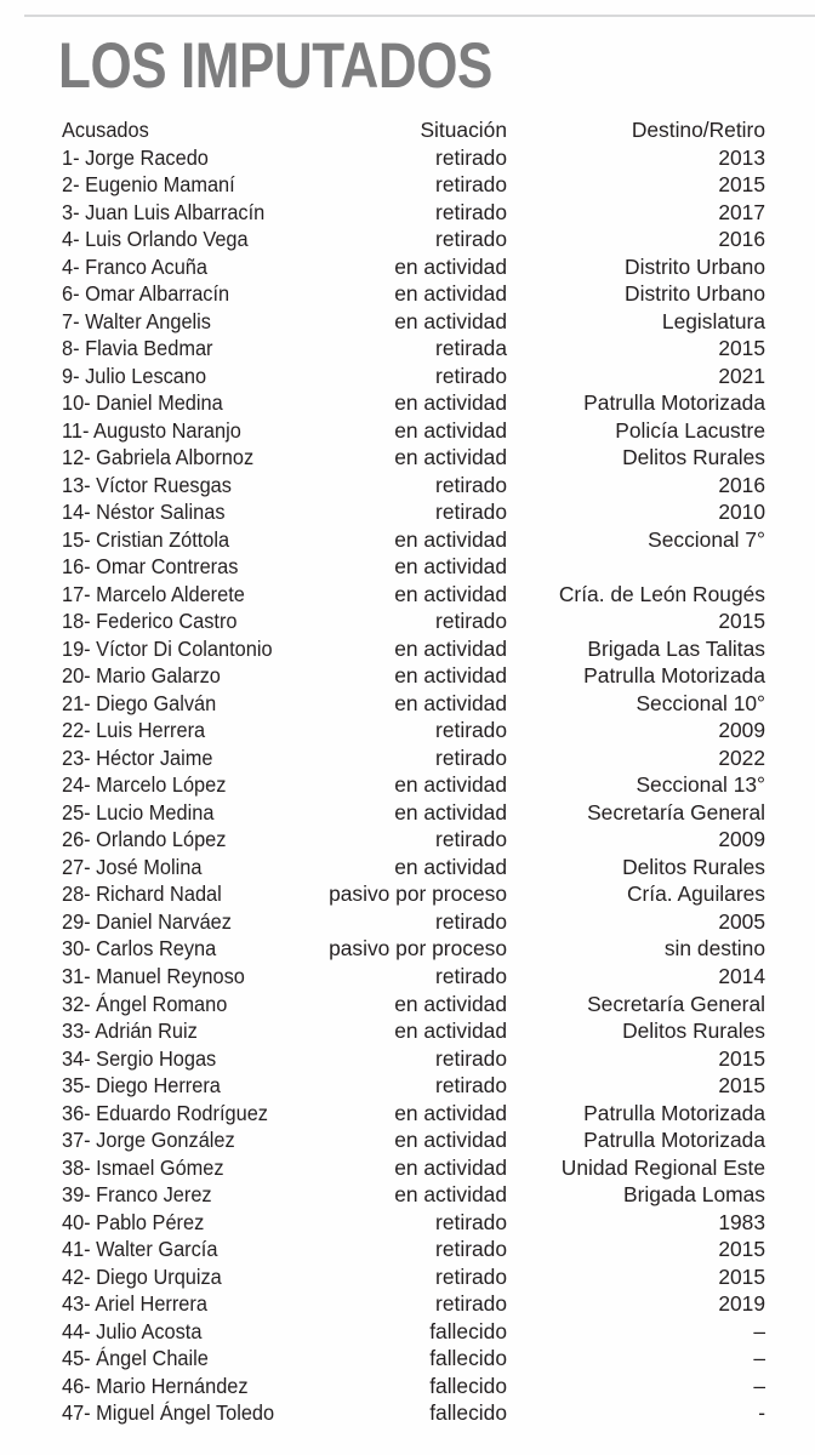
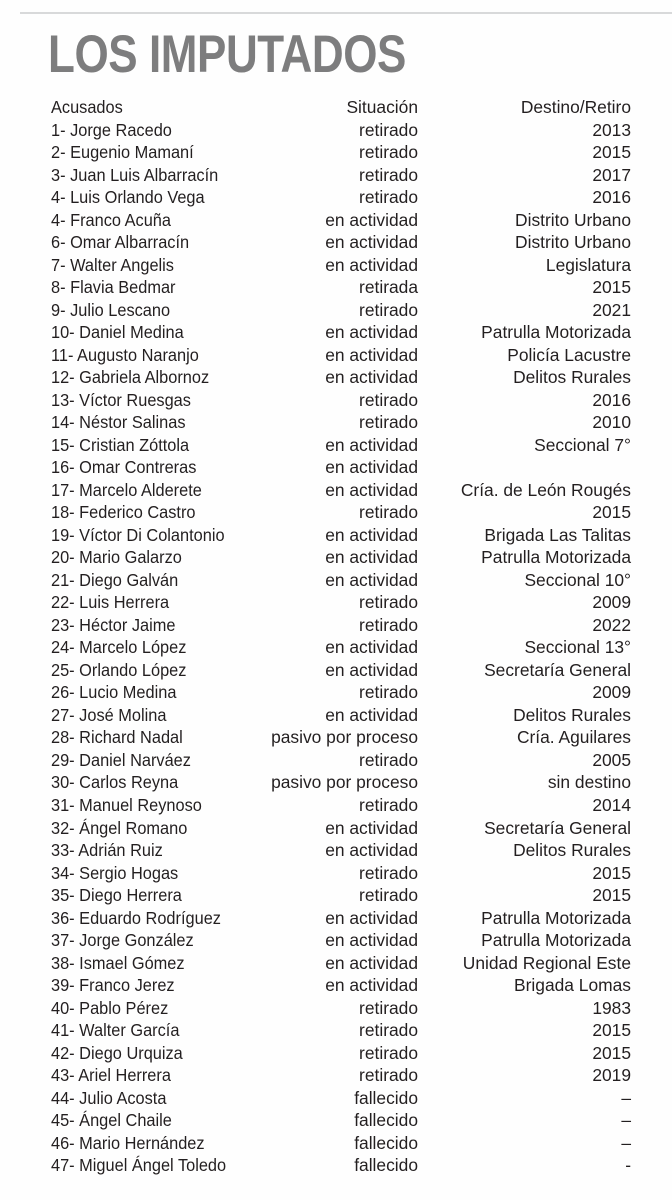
  LOS IMPUTADOS
  Acusados
  Situación
  Destino/Retiro
  1- Jorge Racedo
  retirado
  2013
  2- Eugenio Mamaní
  retirado
  2015
  3- Juan Luis Albarracín
  retirado
  2017
  4- Luis Orlando Vega
  retirado
  2016
  4- Franco Acuña
  en actividad
  Distrito Urbano
  6- Omar Albarracín
  en actividad
  Distrito Urbano
  7- Walter Angelis
  en actividad
  Legislatura
  8- Flavia Bedmar
  retirada
  2015
  9- Julio Lescano
  retirado
  2021
  10- Daniel Medina
  en actividad
  Patrulla Motorizada
  11- Augusto Naranjo
  en actividad
  Policía Lacustre
  12- Gabriela Albornoz
  en actividad
  Delitos Rurales
  13- Víctor Ruesgas
  retirado
  2016
  14- Néstor Salinas
  retirado
  2010
  15- Cristian Zóttola
  en actividad
  Seccional 7°
  16- Omar Contreras
  en actividad
  17- Marcelo Alderete
  en actividad
  Cría. de León Rougés
  18- Federico Castro
  retirado
  2015
  19- Víctor Di Colantonio
  en actividad
  Brigada Las Talitas
  20- Mario Galarzo
  en actividad
  Patrulla Motorizada
  21- Diego Galván
  en actividad
  Seccional 10°
  22- Luis Herrera
  retirado
  2009
  23- Héctor Jaime
  retirado
  2022
  24- Marcelo López
  en actividad
  Seccional 13°
- 25- Lucio Medina
+ 25- Orlando López
  en actividad
  Secretaría General
- 26- Orlando López
+ 26- Lucio Medina
  retirado
  2009
  27- José Molina
  en actividad
  Delitos Rurales
  28- Richard Nadal
  pasivo por proceso
  Cría. Aguilares
  29- Daniel Narváez
  retirado
  2005
  30- Carlos Reyna
  pasivo por proceso
  sin destino
  31- Manuel Reynoso
  retirado
  2014
  32- Ángel Romano
  en actividad
  Secretaría General
  33- Adrián Ruiz
  en actividad
  Delitos Rurales
  34- Sergio Hogas
  retirado
  2015
  35- Diego Herrera
  retirado
  2015
  36- Eduardo Rodríguez
  en actividad
  Patrulla Motorizada
  37- Jorge González
  en actividad
  Patrulla Motorizada
  38- Ismael Gómez
  en actividad
  Unidad Regional Este
  39- Franco Jerez
  en actividad
  Brigada Lomas
  40- Pablo Pérez
  retirado
  1983
  41- Walter García
  retirado
  2015
  42- Diego Urquiza
  retirado
  2015
  43- Ariel Herrera
  retirado
  2019
  44- Julio Acosta
  fallecido
  –
  45- Ángel Chaile
  fallecido
  –
  46- Mario Hernández
  fallecido
  –
  47- Miguel Ángel Toledo
  fallecido
  -
